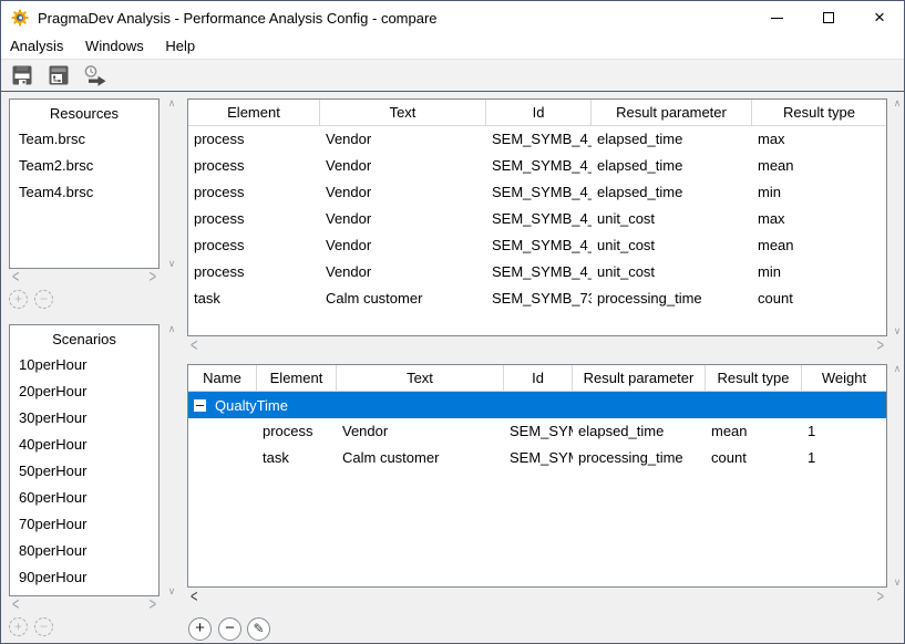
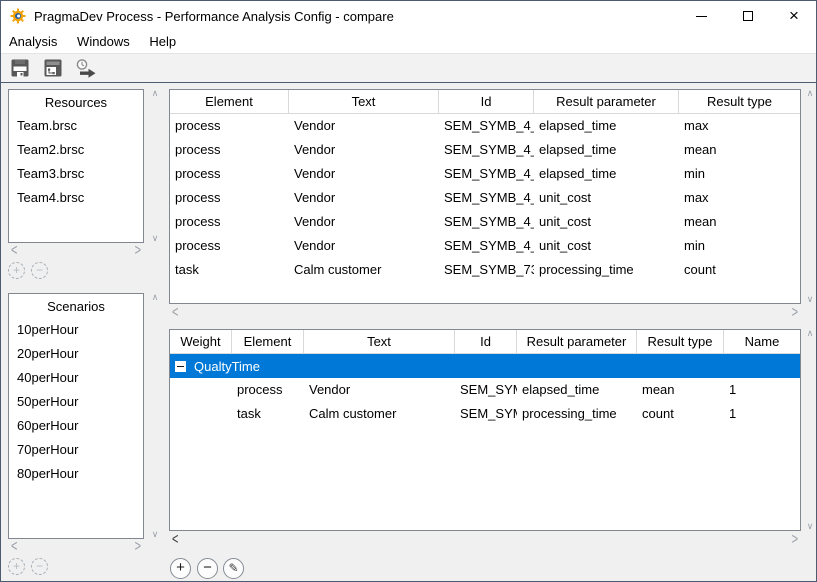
- PragmaDev Analysis - Performance Analysis Config - compare
+ PragmaDev Process - Performance Analysis Config - compare
  ×
  Analysis Windows Help
  Resources
  Team.brsc
  Team2.brsc
+ Team3.brsc
  Team4.brsc
  ∧
  ∨
  <
  >
  +
  −
  Scenarios
  10perHour
  20perHour
- 30perHour
  40perHour
  50perHour
  60perHour
  70perHour
  80perHour
- 90perHour
  ∧
  ∨
  <
  >
  +
  −
  Element
  Text
  Id
  Result parameter
  Result type
  process
  Vendor
  SEM_SYMB_4
  elapsed_time
  max
  process
  Vendor
  SEM_SYMB_4
  elapsed_time
  mean
  process
  Vendor
  SEM_SYMB_4
  elapsed_time
  min
  process
  Vendor
  SEM_SYMB_4
  unit_cost
  max
  process
  Vendor
  SEM_SYMB_4
  unit_cost
  mean
  process
  Vendor
  SEM_SYMB_4
  unit_cost
  min
  task
  Calm customer
  SEM_SYMB_7
  processing_time
  count
  ∧
  ∨
  <
  >
- Name
+ Weight
  Element
  Text
  Id
  Result parameter
  Result type
- Weight
+ Name
  QualtyTime
  process
  Vendor
  SEM_SY
  elapsed_time
  mean
  1
  task
  Calm customer
  SEM_SY
  processing_time
  count
  1
  ∧
  ∨
  <
  >
  +
  −
  ✎
